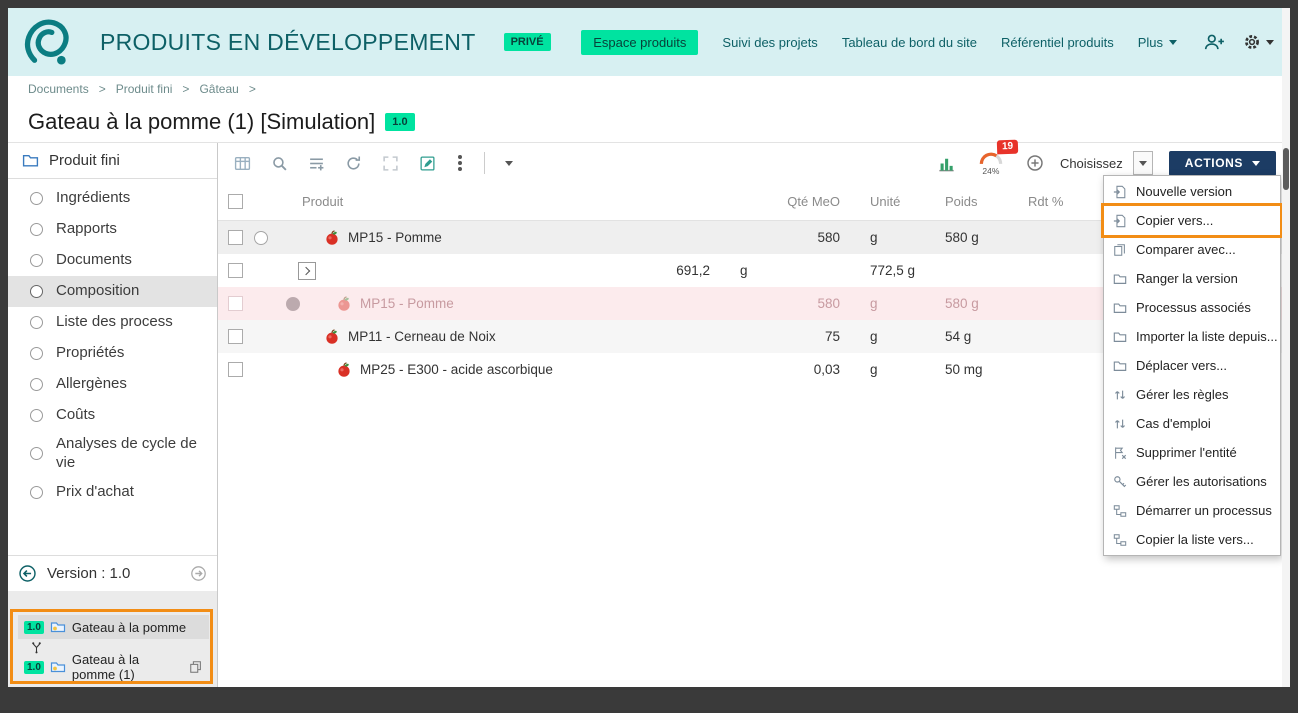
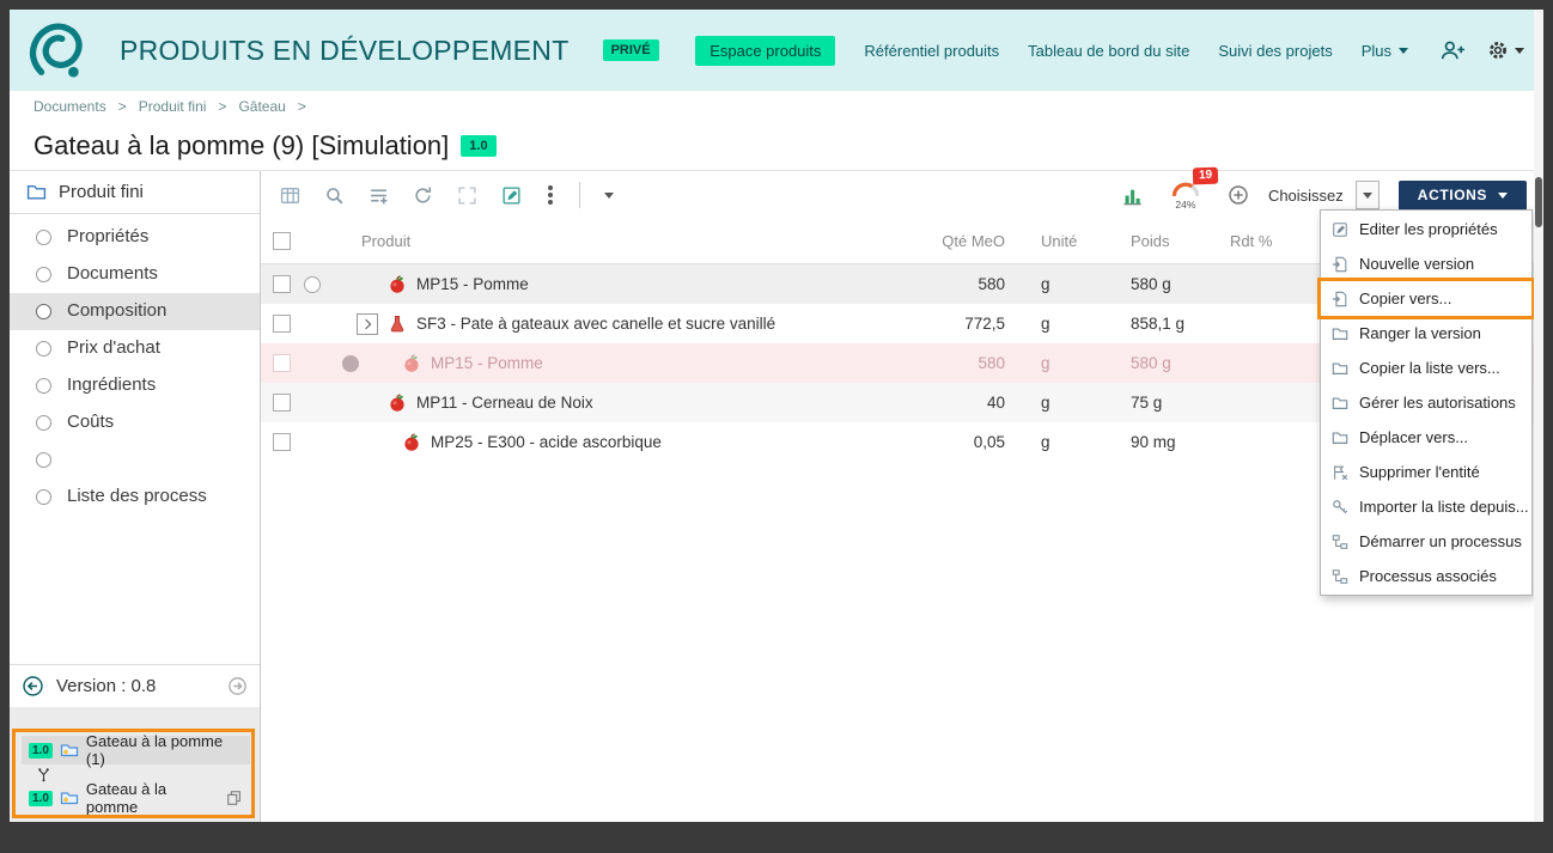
  PRODUITS EN DÉVELOPPEMENT
  PRIVÉ
  Espace produits
- Suivi des projets
+ Référentiel produits
  Tableau de bord du site
- Référentiel produits
+ Suivi des projets
  Plus
  Documents
  >
  Produit fini
  >
  Gâteau
  >
- Gateau à la pomme (1) [Simulation]
+ Gateau à la pomme (9) [Simulation]
  1.0
  Produit fini
- Ingrédients
+ Propriétés
- Rapports
  Documents
  Composition
- Liste des process
+ Prix d'achat
- Propriétés
+ Ingrédients
- Allergènes
  Coûts
- Analyses de cycle de vie
- Prix d'achat
+ Liste des process
- Version : 1.0
+ Version : 0.8
  1.0
- Gateau à la pomme
+ Gateau à la pomme (1)
  1.0
- Gateau à la pomme (1)
+ Gateau à la pomme
  24%
  Choisissez
  ACTIONS
  Produit
  Qté MeO
  Unité
  Poids
  Rdt %
  MP15 - Pomme
  580
  g
  580 g
+ SF3 - Pate à gateaux avec canelle et sucre vanillé
- 691,2
+ 772,5
  g
- 772,5 g
+ 858,1 g
  MP15 - Pomme
  580
  g
  580 g
  MP11 - Cerneau de Noix
- 75
+ 40
  g
- 54 g
+ 75 g
  MP25 - E300 - acide ascorbique
- 0,03
+ 0,05
  g
- 50 mg
+ 90 mg
+ Editer les propriétés
  Nouvelle version
  Copier vers...
- Comparer avec...
  Ranger la version
- Processus associés
+ Copier la liste vers...
- Importer la liste depuis...
+ Gérer les autorisations
  Déplacer vers...
- Gérer les règles
- Cas d'emploi
  Supprimer l'entité
- Gérer les autorisations
+ Importer la liste depuis...
  Démarrer un processus
- Copier la liste vers...
+ Processus associés
